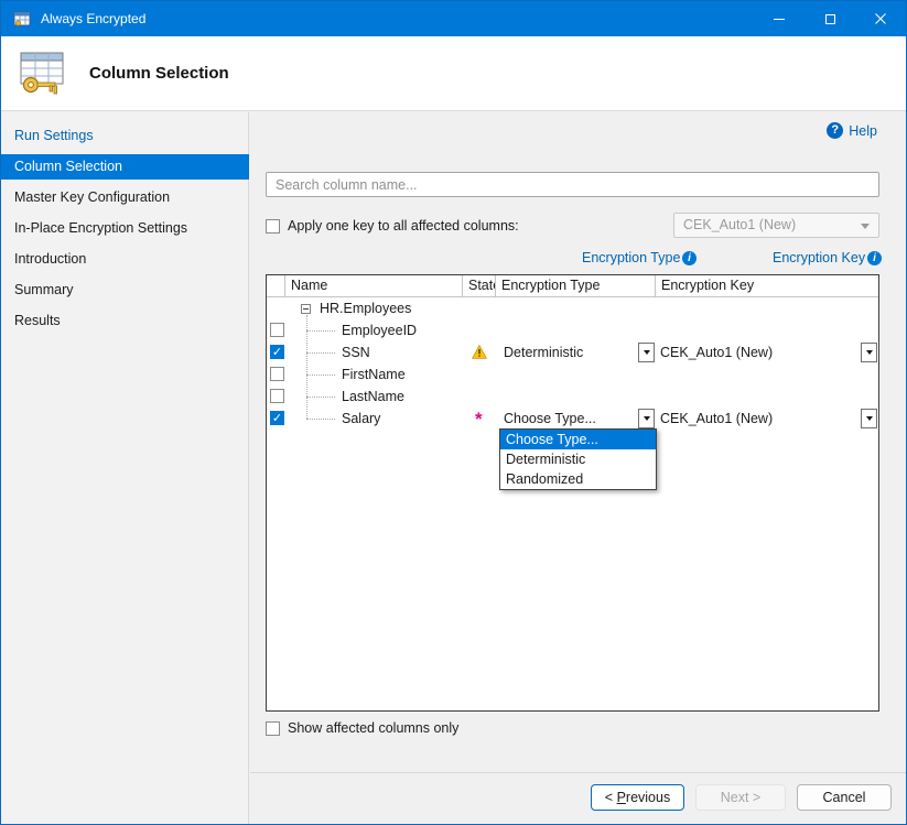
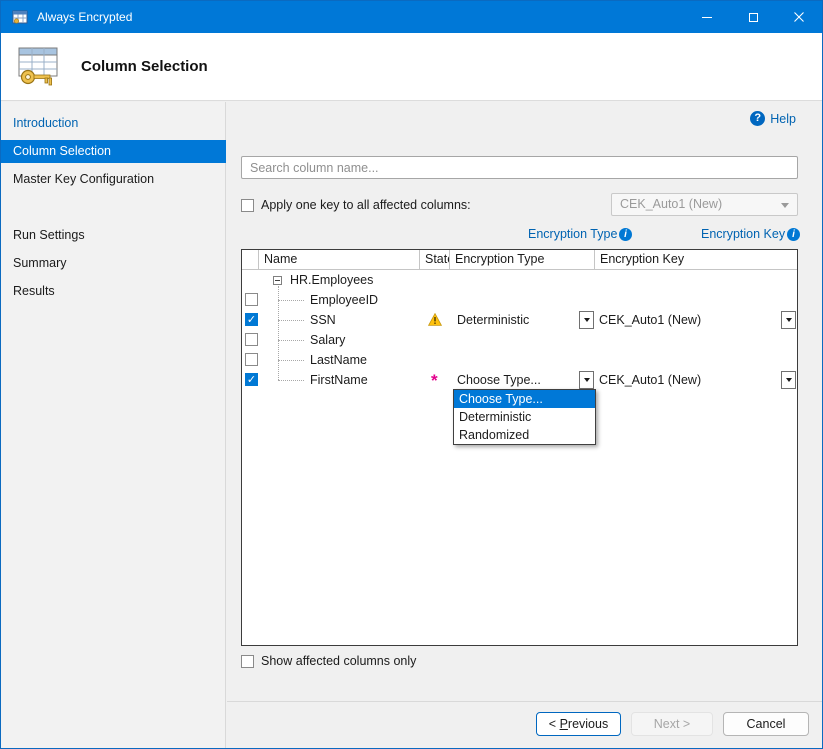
  Always Encrypted
  Column Selection
- Run Settings
+ Introduction
  Column Selection
  Master Key Configuration
- In-Place Encryption Settings
- Introduction
+ Run Settings
  Summary
  Results
  ?
  Help
  Search column name...
  Apply one key to all affected columns:
  CEK_Auto1 (New)
  Encryption Type
  i
  Encryption Key
  i
  Name
  Stat
  Encryption Type
  Encryption Key
  HR.Employees
  EmployeeID
  ✓
  SSN
  Deterministic
  CEK_Auto1 (New)
- FirstName
+ Salary
  LastName
  ✓
- Salary
+ FirstName
  *
  Choose Type...
  CEK_Auto1 (New)
  Choose Type...
  Deterministic
  Randomized
  Show affected columns only
  < Previous
  Next >
  Cancel
